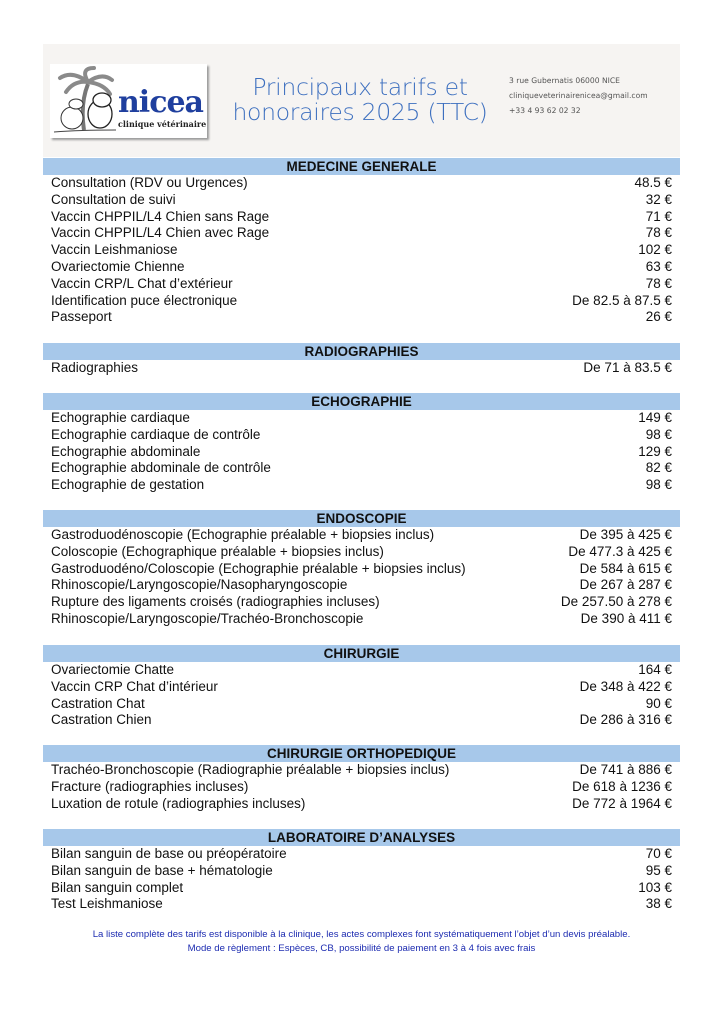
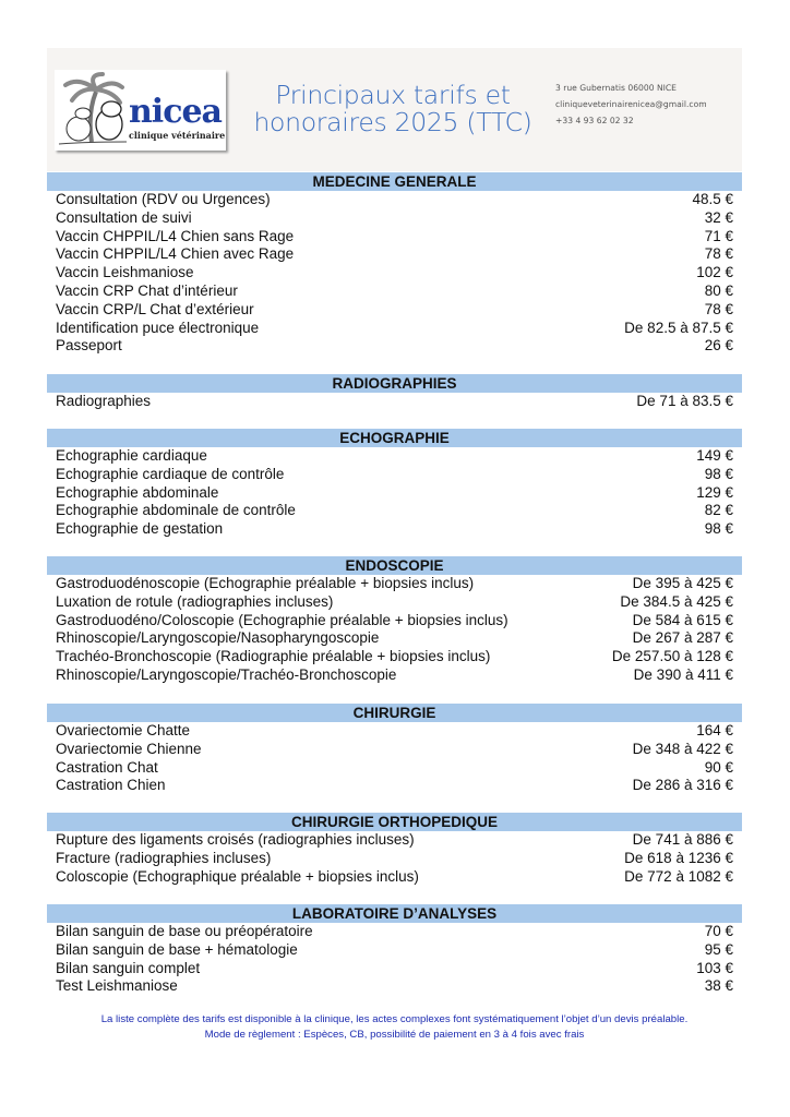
  nicea
  clinique vétérinaire
  Principaux tarifs et
  honoraires 2025 (TTC)
  3 rue Gubernatis 06000 NICE
  cliniqueveterinairenicea@gmail.com
  +33 4 93 62 02 32
  MEDECINE GENERALE
  Consultation (RDV ou Urgences)
  48.5 €
  Consultation de suivi
  32 €
  Vaccin CHPPIL/L4 Chien sans Rage
  71 €
  Vaccin CHPPIL/L4 Chien avec Rage
  78 €
  Vaccin Leishmaniose
  102 €
- Ovariectomie Chienne
+ Vaccin CRP Chat d’intérieur
- 63 €
+ 80 €
  Vaccin CRP/L Chat d’extérieur
  78 €
  Identification puce électronique
  De 82.5 à 87.5 €
  Passeport
  26 €
  RADIOGRAPHIES
  Radiographies
  De 71 à 83.5 €
  ECHOGRAPHIE
  Echographie cardiaque
  149 €
  Echographie cardiaque de contrôle
  98 €
  Echographie abdominale
  129 €
  Echographie abdominale de contrôle
  82 €
  Echographie de gestation
  98 €
  ENDOSCOPIE
  Gastroduodénoscopie (Echographie préalable + biopsies inclus)
  De 395 à 425 €
- Coloscopie (Echographique préalable + biopsies inclus)
+ Luxation de rotule (radiographies incluses)
- De 477.3 à 425 €
+ De 384.5 à 425 €
  Gastroduodéno/Coloscopie (Echographie préalable + biopsies inclus)
  De 584 à 615 €
  Rhinoscopie/Laryngoscopie/Nasopharyngoscopie
  De 267 à 287 €
- Rupture des ligaments croisés (radiographies incluses)
+ Trachéo-Bronchoscopie (Radiographie préalable + biopsies inclus)
- De 257.50 à 278 €
+ De 257.50 à 128 €
  Rhinoscopie/Laryngoscopie/Trachéo-Bronchoscopie
  De 390 à 411 €
  CHIRURGIE
  Ovariectomie Chatte
  164 €
- Vaccin CRP Chat d’intérieur
+ Ovariectomie Chienne
  De 348 à 422 €
  Castration Chat
  90 €
  Castration Chien
  De 286 à 316 €
  CHIRURGIE ORTHOPEDIQUE
- Trachéo-Bronchoscopie (Radiographie préalable + biopsies inclus)
+ Rupture des ligaments croisés (radiographies incluses)
  De 741 à 886 €
  Fracture (radiographies incluses)
  De 618 à 1236 €
- Luxation de rotule (radiographies incluses)
+ Coloscopie (Echographique préalable + biopsies inclus)
- De 772 à 1964 €
+ De 772 à 1082 €
  LABORATOIRE D’ANALYSES
  Bilan sanguin de base ou préopératoire
  70 €
  Bilan sanguin de base + hématologie
  95 €
  Bilan sanguin complet
  103 €
  Test Leishmaniose
  38 €
  La liste complète des tarifs est disponible à la clinique, les actes complexes font systématiquement l’objet d’un devis préalable.
  Mode de règlement : Espèces, CB, possibilité de paiement en 3 à 4 fois avec frais
